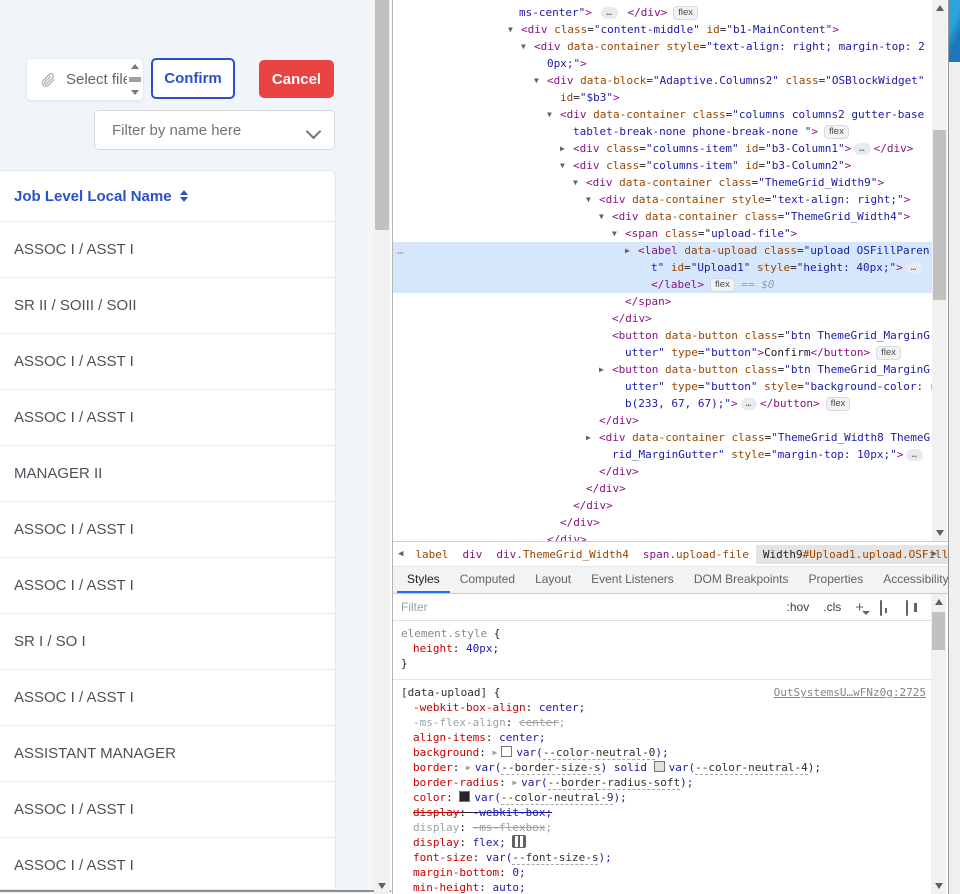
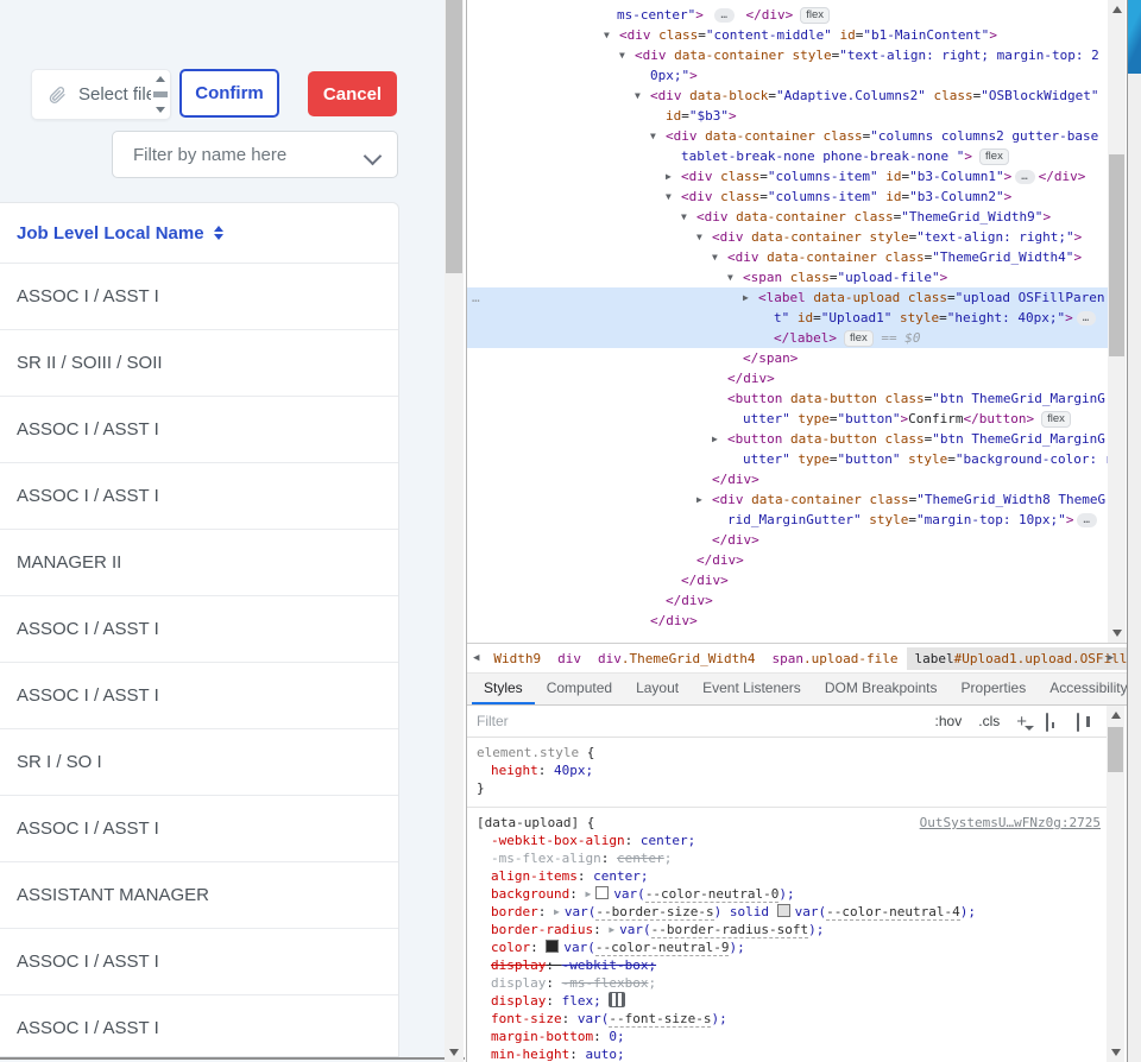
  Select fil
  Confirm
  Cancel
  Filter by name here
  Job Level Local Name
  ASSOC I / ASST I
  SR II / SOIII / SOII
  ASSOC I / ASST I
  ASSOC I / ASST I
  MANAGER II
  ASSOC I / ASST I
  ASSOC I / ASST I
  SR I / SO I
  ASSOC I / ASST I
  ASSISTANT MANAGER
  ASSOC I / ASST I
  ASSOC I / ASST I
  ms-center"> … </div> flex
  ▼ <div class="content-middle" id="b1-MainContent">
  ▼ <div data-container style="text-align: right; margin-top: 2
  0px;">
  ▼ <div data-block="Adaptive.Columns2" class="OSBlockWidget"
  id="$b3">
  ▼ <div data-container class="columns columns2 gutter-base
  tablet-break-none phone-break-none "> flex
  ▶ <div class="columns-item" id="b3-Column1"> … </div>
  ▼ <div class="columns-item" id="b3-Column2">
  ▼ <div data-container class="ThemeGrid_Width9">
  ▼ <div data-container style="text-align: right;">
  ▼ <div data-container class="ThemeGrid_Width4">
  ▼ <span class="upload-file">
  …
  ▶ <label data-upload class="upload OSFillParen
  t" id="Upload1" style="height: 40px;"> …
  </label> flex == $0
  </span>
  </div>
  <button data-button class="btn ThemeGrid_MarginG
  utter" type="button">Confirm</button> flex
  ▶ <button data-button class="btn ThemeGrid_MarginG
  utter" type="button" style="background-color:
- b(233, 67, 67);"> … </button> flex
  </div>
  ▶ <div data-container class="ThemeGrid_Width8 ThemeG
  rid_MarginGutter" style="margin-top: 10px;"> …
  </div>
  </div>
  </div>
  </div>
  </div>
  ◀
- label
+ Width9
  div
  div.ThemeGrid_Width4
  span.upload-file
- Width9#Upload1.upload.OSFill
+ label#Upload1.upload.OSFill
  ▶
  Styles
  Computed
  Layout
  Event Listeners
  DOM Breakpoints
  Properties
  Accessibility
  Filter
  :hov
  .cls
  +
  element.style {
  height: 40px;
  }
  [data-upload] {
  OutSystemsU…wFNz0g:2725
  -webkit-box-align: center;
  -ms-flex-align: center;
  align-items: center;
  background: ▶ var(--color-neutral-0);
  border: ▶ var(--border-size-s) solid var(--color-neutral-4);
  border-radius: ▶ var(--border-radius-soft);
  color: var(--color-neutral-9);
  display: -webkit-box;
  display: -ms-flexbox;
  display: flex;
  font-size: var(--font-size-s);
  margin-bottom: 0;
  min-height: auto;
